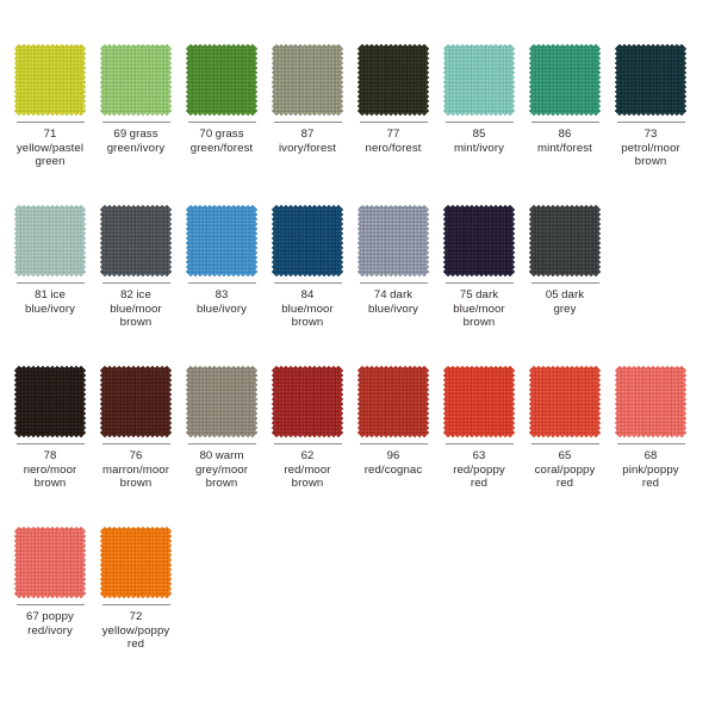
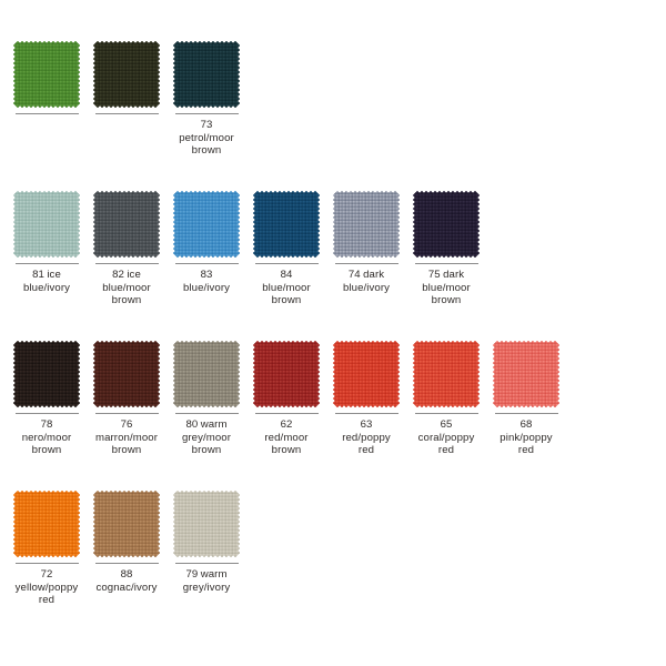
- 71
- yellow/pastel
- green
- 69 grass
- green/ivory
- 70 grass
- green/forest
- 87
- ivory/forest
- 77
- nero/forest
- 85
- mint/ivory
- 86
- mint/forest
  73
  petrol/moor
  brown
  81 ice
  blue/ivory
  82 ice
  blue/moor
  brown
  83
  blue/ivory
  84
  blue/moor
  brown
  74 dark
  blue/ivory
  75 dark
  blue/moor
  brown
- 05 dark
- grey
  78
  nero/moor
  brown
  76
  marron/moor
  brown
  80 warm
  grey/moor
  brown
  62
  red/moor
  brown
- 96
- red/cognac
  63
  red/poppy
  red
  65
  coral/poppy
  red
  68
  pink/poppy
  red
- 67 poppy
- red/ivory
  72
  yellow/poppy
  red
+ 88
+ cognac/ivory
+ 79 warm
+ grey/ivory
